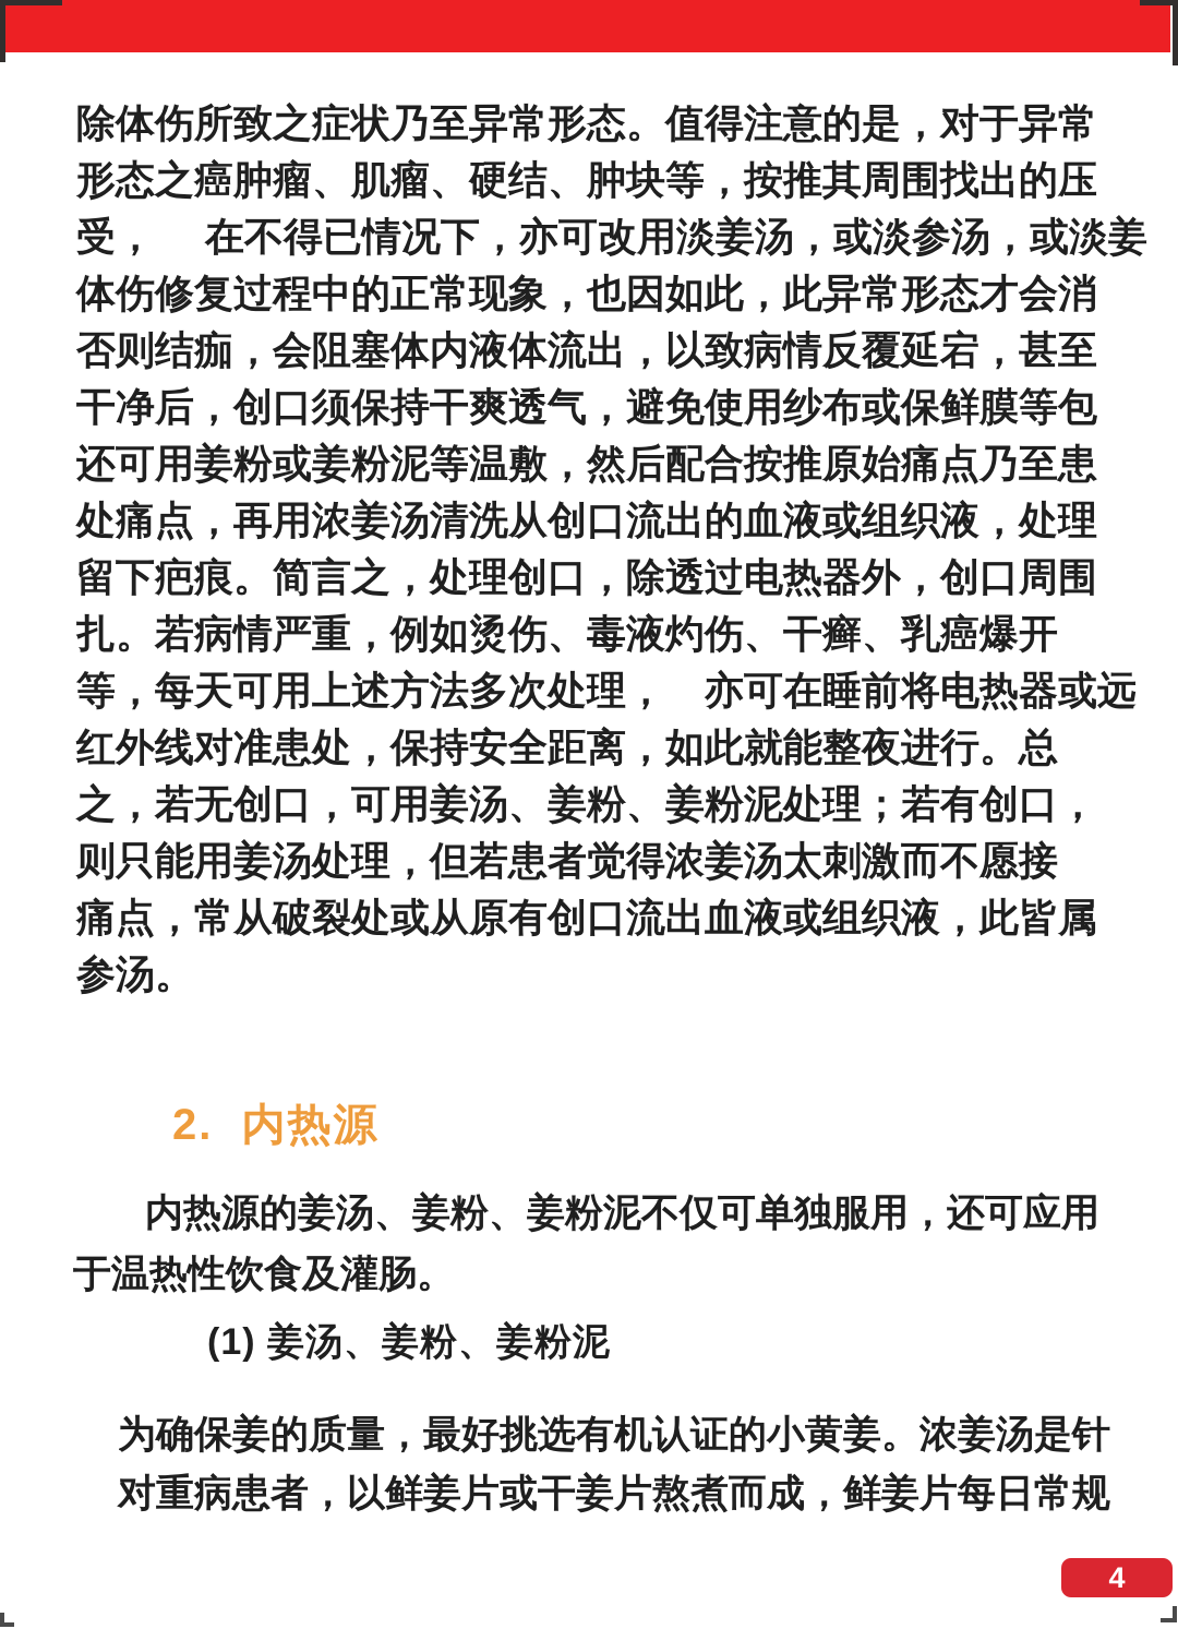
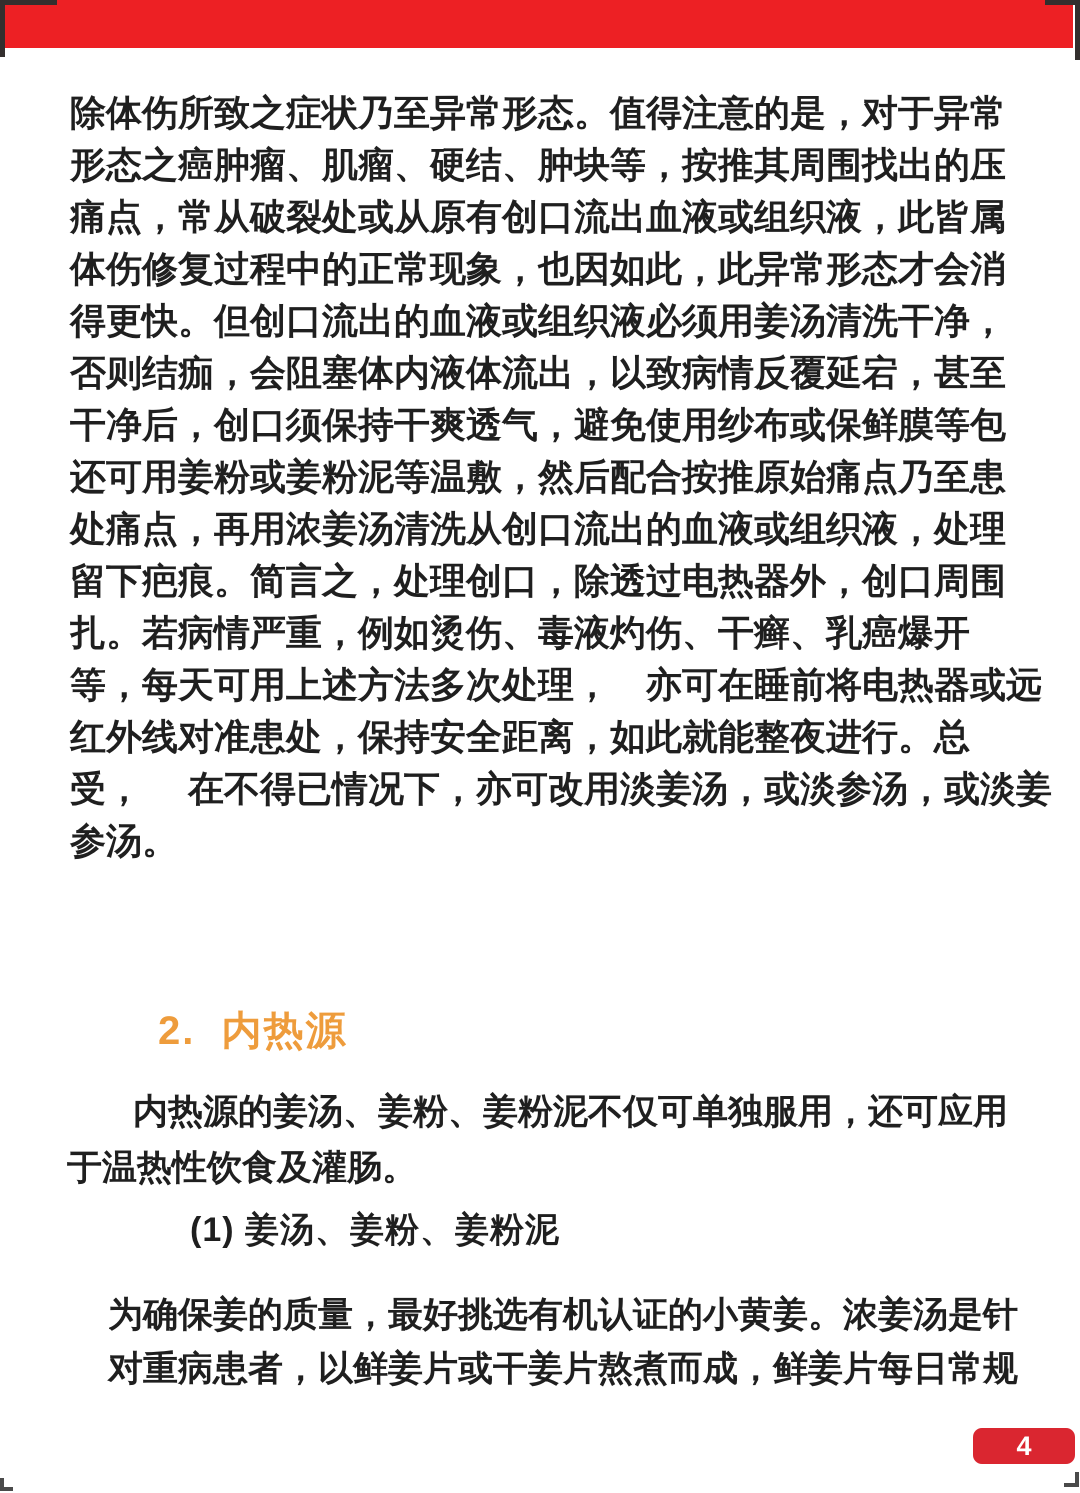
  除体伤所致之症状乃至异常形态。值得注意的是，对于异常
  形态之癌肿瘤、肌瘤、硬结、肿块等，按推其周围找出的压
- 受， 在不得已情况下，亦可改用淡姜汤，或淡参汤，或淡姜
+ 痛点，常从破裂处或从原有创口流出血液或组织液，此皆属
  体伤修复过程中的正常现象，也因如此，此异常形态才会消
+ 得更快。但创口流出的血液或组织液必须用姜汤清洗干净，
  否则结痂，会阻塞体内液体流出，以致病情反覆延宕，甚至
  干净后，创口须保持干爽透气，避免使用纱布或保鲜膜等包
  还可用姜粉或姜粉泥等温敷，然后配合按推原始痛点乃至患
  处痛点，再用浓姜汤清洗从创口流出的血液或组织液，处理
  留下疤痕。简言之，处理创口，除透过电热器外，创口周围
  扎。若病情严重，例如烫伤、毒液灼伤、干癣、乳癌爆开
  等，每天可用上述方法多次处理， 亦可在睡前将电热器或远
  红外线对准患处，保持安全距离，如此就能整夜进行。总
- 之，若无创口，可用姜汤、姜粉、姜粉泥处理；若有创口，
- 则只能用姜汤处理，但若患者觉得浓姜汤太刺激而不愿接
- 痛点，常从破裂处或从原有创口流出血液或组织液，此皆属
+ 受， 在不得已情况下，亦可改用淡姜汤，或淡参汤，或淡姜
  参汤。
  2. 内热源
  内热源的姜汤、姜粉、姜粉泥不仅可单独服用，还可应用
  于温热性饮食及灌肠。
  (1) 姜汤、姜粉、姜粉泥
  为确保姜的质量，最好挑选有机认证的小黄姜。浓姜汤是针
  对重病患者，以鲜姜片或干姜片熬煮而成，鲜姜片每日常规
  4
